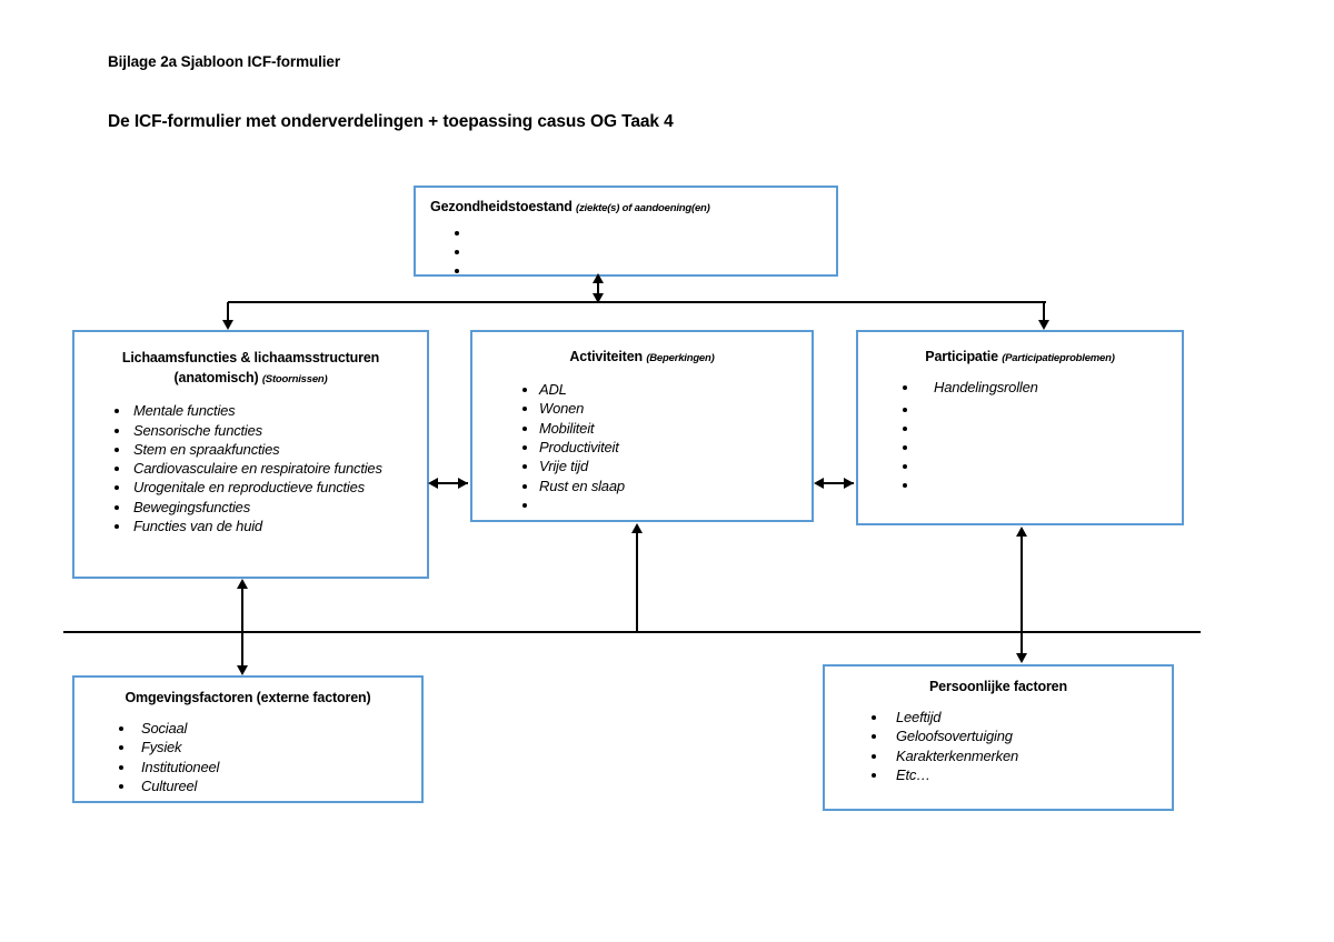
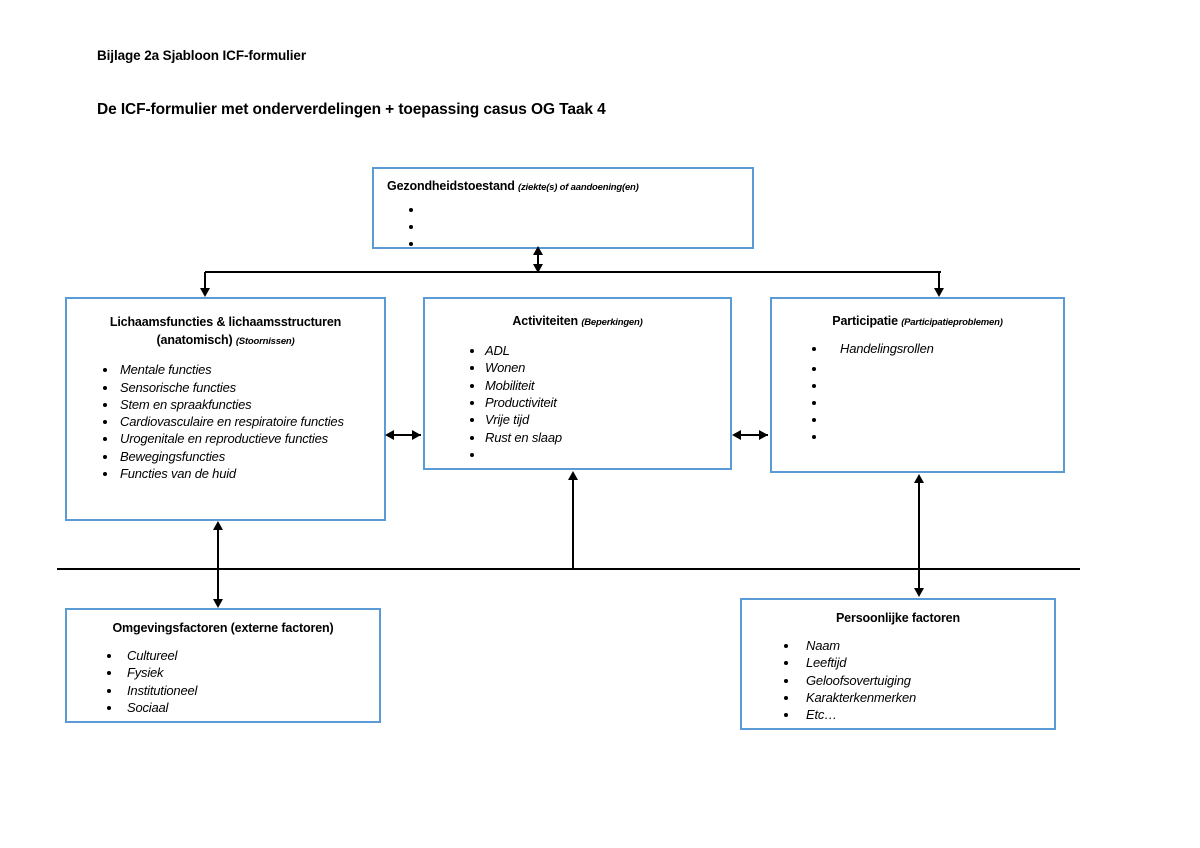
  Bijlage 2a Sjabloon ICF-formulier
  De ICF-formulier met onderverdelingen + toepassing casus OG Taak 4
  Gezondheidstoestand (ziekte(s) of aandoening(en)
  Lichaamsfuncties & lichaamsstructuren
  (anatomisch) (Stoornissen)
  Mentale functies
  Sensorische functies
  Stem en spraakfuncties
  Cardiovasculaire en respiratoire functies
  Urogenitale en reproductieve functies
  Bewegingsfuncties
  Functies van de huid
  Activiteiten (Beperkingen)
  ADL
  Wonen
  Mobiliteit
  Productiviteit
  Vrije tijd
  Rust en slaap
  Participatie (Participatieproblemen)
  Handelingsrollen
  Omgevingsfactoren (externe factoren)
- Sociaal
+ Cultureel
  Fysiek
  Institutioneel
- Cultureel
+ Sociaal
  Persoonlijke factoren
+ Naam
  Leeftijd
  Geloofsovertuiging
  Karakterkenmerken
  Etc…
